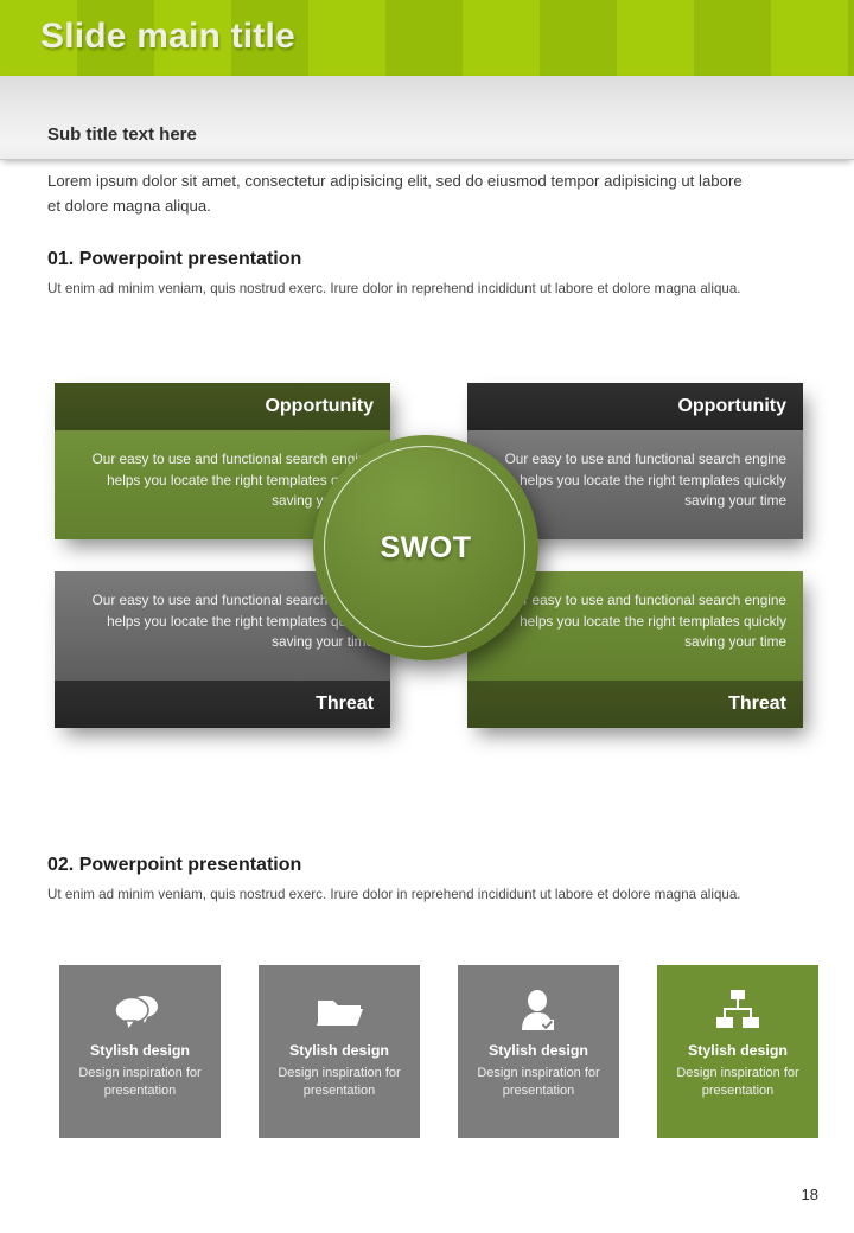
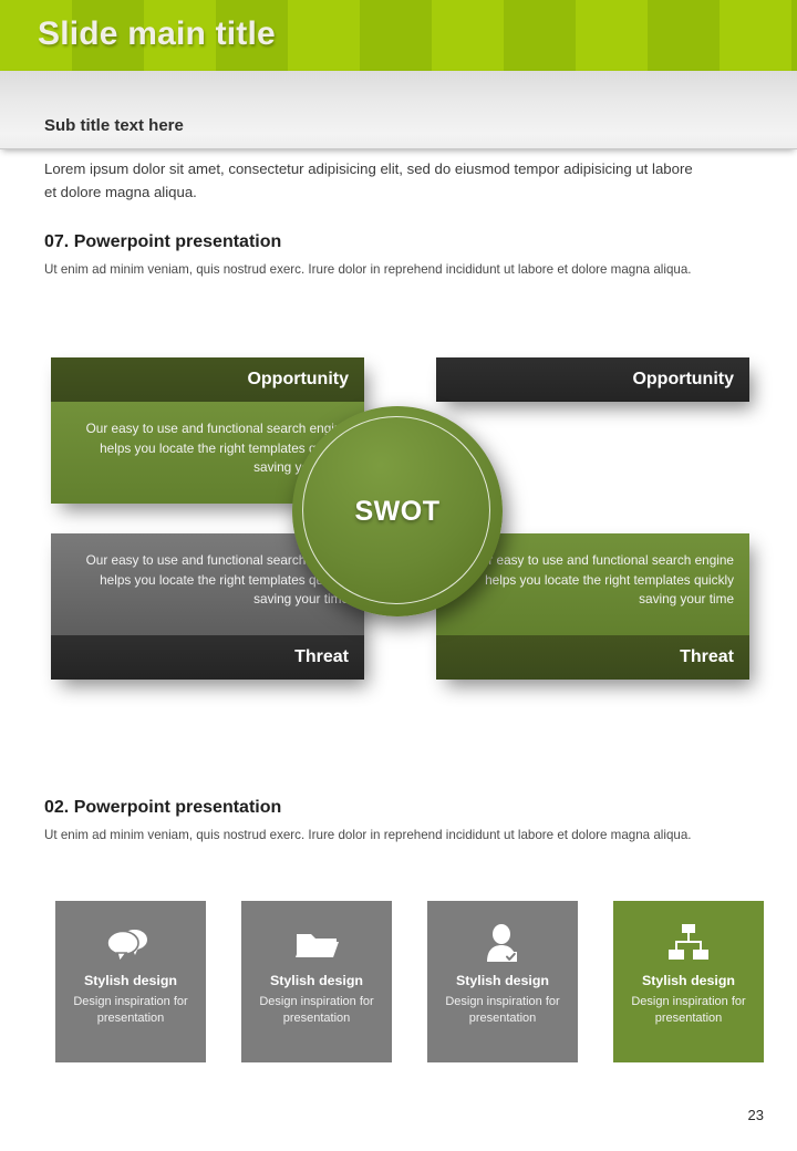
  Slide main title
  Sub title text here
  Lorem ipsum dolor sit amet, consectetur adipisicing elit, sed do eiusmod tempor adipisicing ut labore et dolore magna aliqua.
- 01. Powerpoint presentation
+ 07. Powerpoint presentation
  Ut enim ad minim veniam, quis nostrud exerc. Irure dolor in reprehend incididunt ut labore et dolore magna aliqua.
  Opportunity
  Our easy to use and functional search eng helps you locate the right templates saving y
  Opportunity
- Our easy to use and functional search engine helps you locate the right templates quickly saving your time
  Our easy to use and functional search helps you locate the right templates q saving your tim
  Threat
  r easy to use and functional search engine helps you locate the right templates quickly saving your time
  Threat
  SWOT
  02. Powerpoint presentation
  Ut enim ad minim veniam, quis nostrud exerc. Irure dolor in reprehend incididunt ut labore et dolore magna aliqua.
  Stylish design
  Design inspiration for presentation
  Stylish design
  Design inspiration for presentation
  Stylish design
  Design inspiration for presentation
  Stylish design
  Design inspiration for presentation
- 18
+ 23
